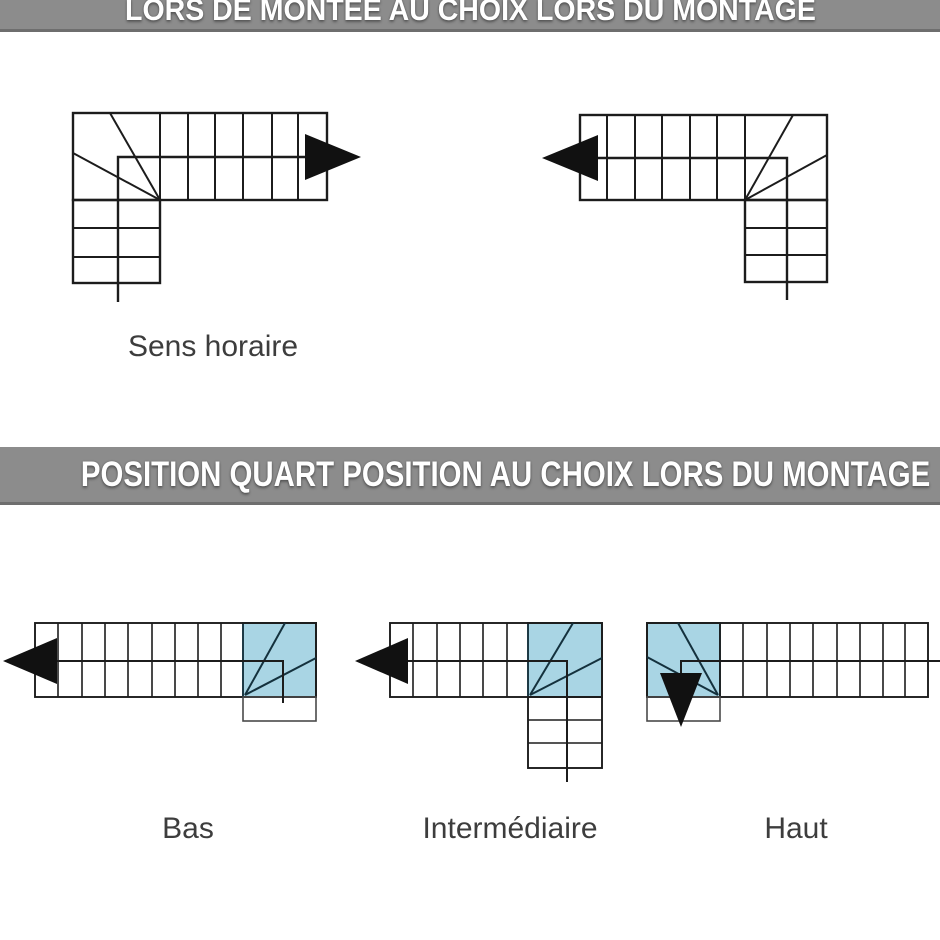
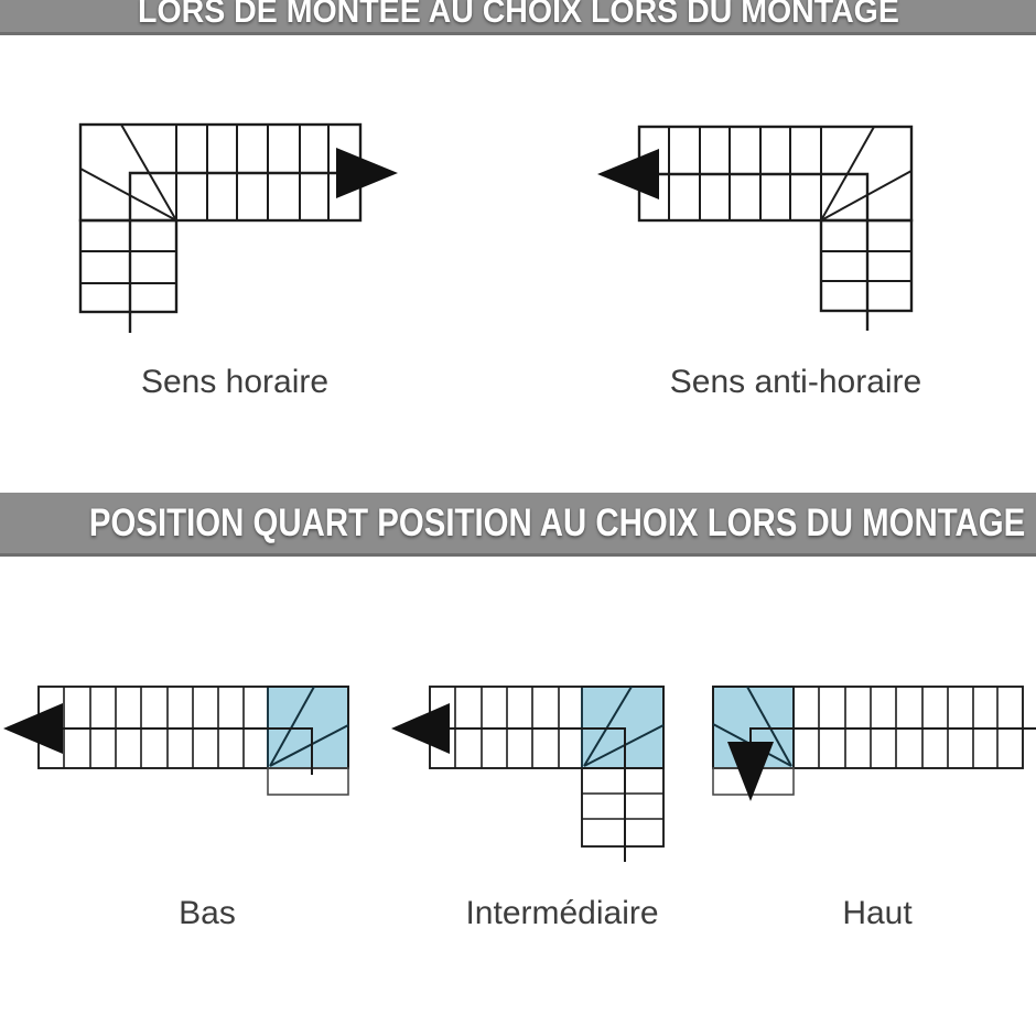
  LORS DE MONTÉE AU CHOIX LORS DU MONTAGE
  Sens horaire
+ Sens anti-horaire
  POSITION QUART POSITION AU CHOIX LORS DU MONTAGE
  Bas
  Intermédiaire
  Haut
